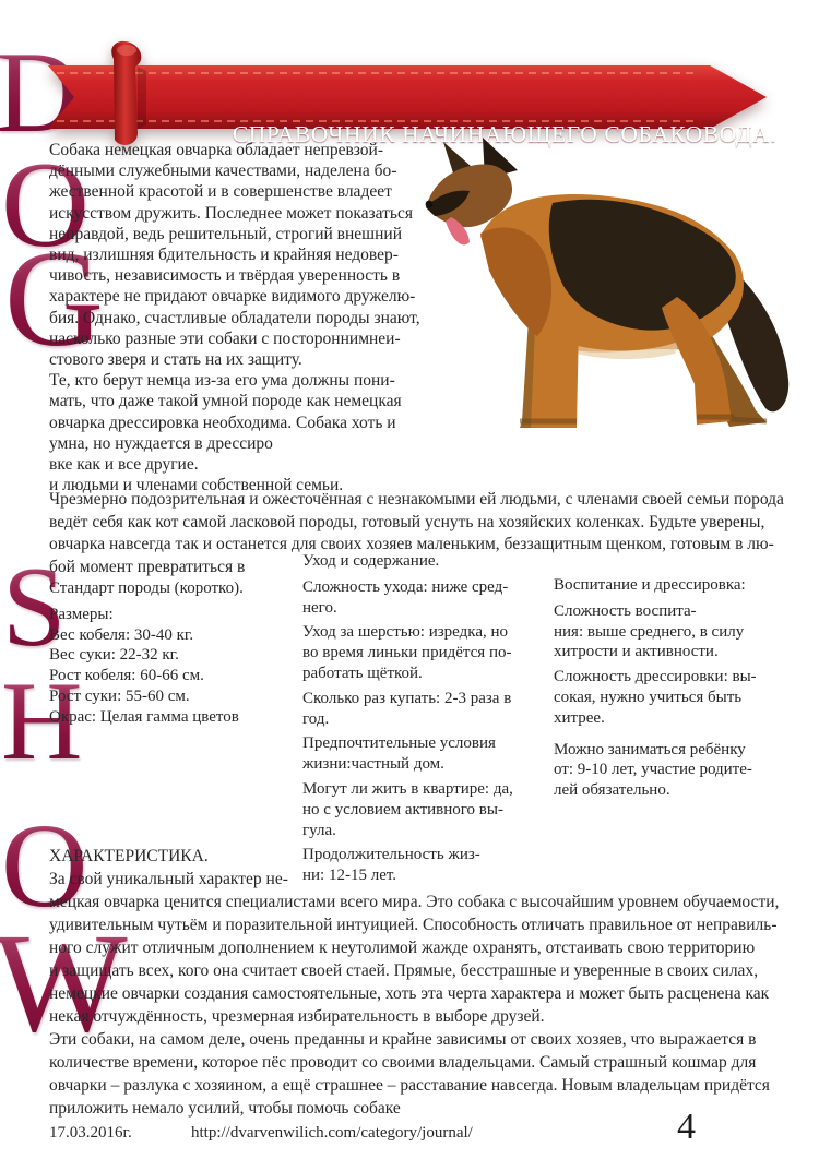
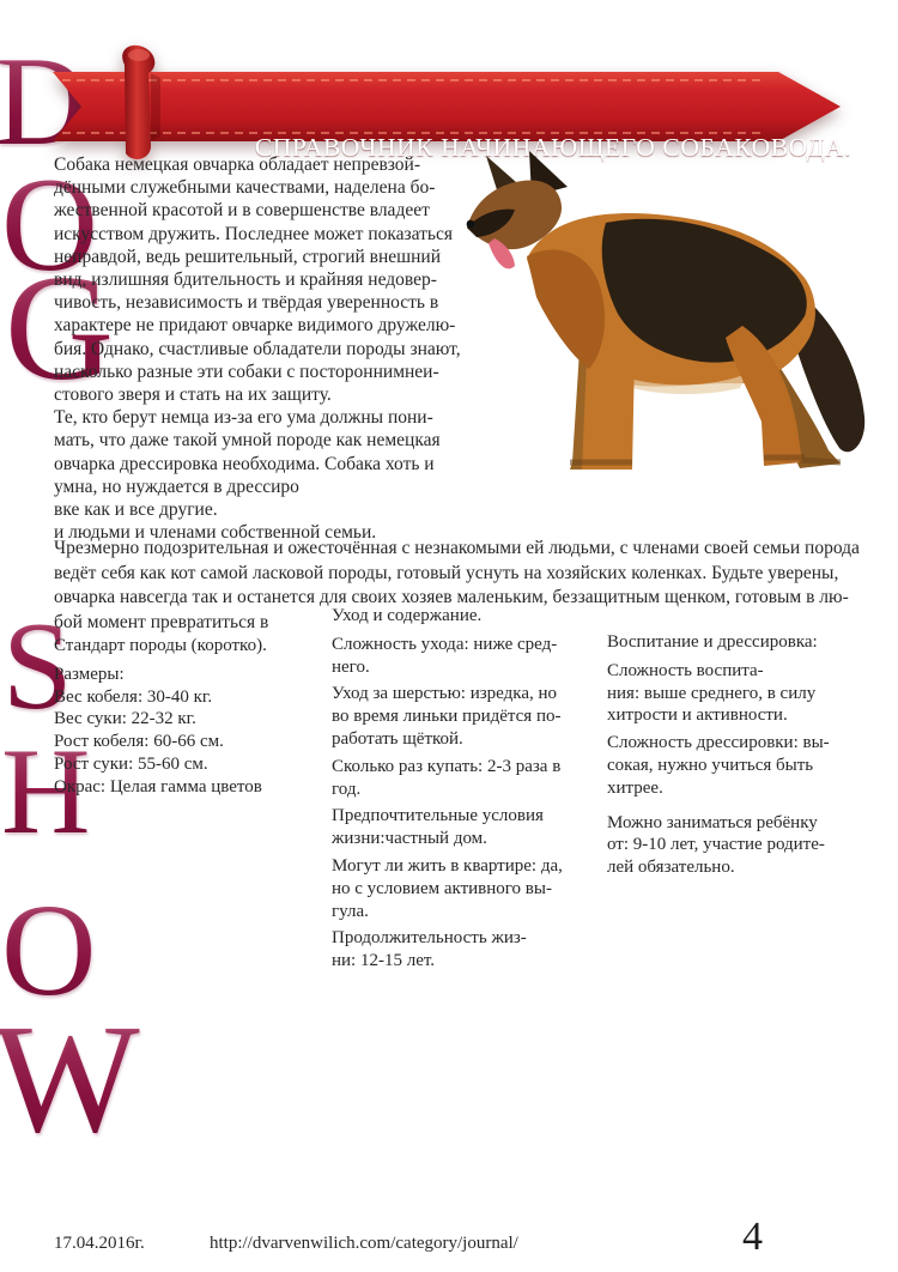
  D
  O
  G
  S
  H
  O
  W
  СПРАВОЧНИК НАЧИНАЮЩЕГО СОБАКОВОДА.
  Собака немецкая овчарка обладает непревзой-
  дёнными служебными качествами, наделена бо-
  жественной красотой и в совершенстве владеет
  искусством дружить. Последнее может показаться
  неправдой, ведь решительный, строгий внешний
  вид, излишняя бдительность и крайняя недовер-
  чивость, независимость и твёрдая уверенность в
  характере не придают овчарке видимого дружелю-
  бия. Однако, счастливые обладатели породы знают,
  насколько разные эти собаки с постороннимнеи-
  стового зверя и стать на их защиту.
  Те, кто берут немца из-за его ума должны пони-
  мать, что даже такой умной породе как немецкая
  овчарка дрессировка необходима. Собака хоть и
  умна, но нуждается в дрессиро
  вке как и все другие.
  и людьми и членами собственной семьи.
  Чрезмерно подозрительная и ожесточённая с незнакомыми ей людьми, с членами своей семьи порода
  ведёт себя как кот самой ласковой породы, готовый уснуть на хозяйских коленках. Будьте уверены,
  овчарка навсегда так и останется для своих хозяев маленьким, беззащитным щенком, готовым в лю-
  бой момент превратиться в
  Стандарт породы (коротко).
  Размеры:
  Вес кобеля: 30-40 кг.
  Вес суки: 22-32 кг.
  Рост кобеля: 60-66 см.
  Рост суки: 55-60 см.
  Окрас: Целая гамма цветов
  Уход и содержание.
  Сложность ухода: ниже сред-
  него.
  Уход за шерстью: изредка, но
  во время линьки придётся по-
  работать щёткой.
  Сколько раз купать: 2-3 раза в
  год.
  Предпочтительные условия
  жизни:частный дом.
  Могут ли жить в квартире: да,
  но с условием активного вы-
  гула.
  Продолжительность жиз-
  ни: 12-15 лет.
  Воспитание и дрессировка:
  Сложность воспита-
  ния: выше среднего, в силу
  хитрости и активности.
  Сложность дрессировки: вы-
  сокая, нужно учиться быть
  хитрее.
  Можно заниматься ребёнку
  от: 9-10 лет, участие родите-
  лей обязательно.
- ХАРАКТЕРИСТИКА.
- За свой уникальный характер не-
- мецкая овчарка ценится специалистами всего мира. Это собака с высочайшим уровнем обучаемости,
- удивительным чутьём и поразительной интуицией. Способность отличать правильное от неправиль-
- ного служит отличным дополнением к неутолимой жажде охранять, отстаивать свою территорию
- и защищать всех, кого она считает своей стаей. Прямые, бесстрашные и уверенные в своих силах,
- немецкие овчарки создания самостоятельные, хоть эта черта характера и может быть расценена как
- некая отчуждённость, чрезмерная избирательность в выборе друзей.
- Эти собаки, на самом деле, очень преданны и крайне зависимы от своих хозяев, что выражается в
- количестве времени, которое пёс проводит со своими владельцами. Самый страшный кошмар для
- овчарки – разлука с хозяином, а ещё страшнее – расставание навсегда. Новым владельцам придётся
- приложить немало усилий, чтобы помочь собаке
- 17.03.2016г.
+ 17.04.2016г.
  http://dvarvenwilich.com/category/journal/
  4
